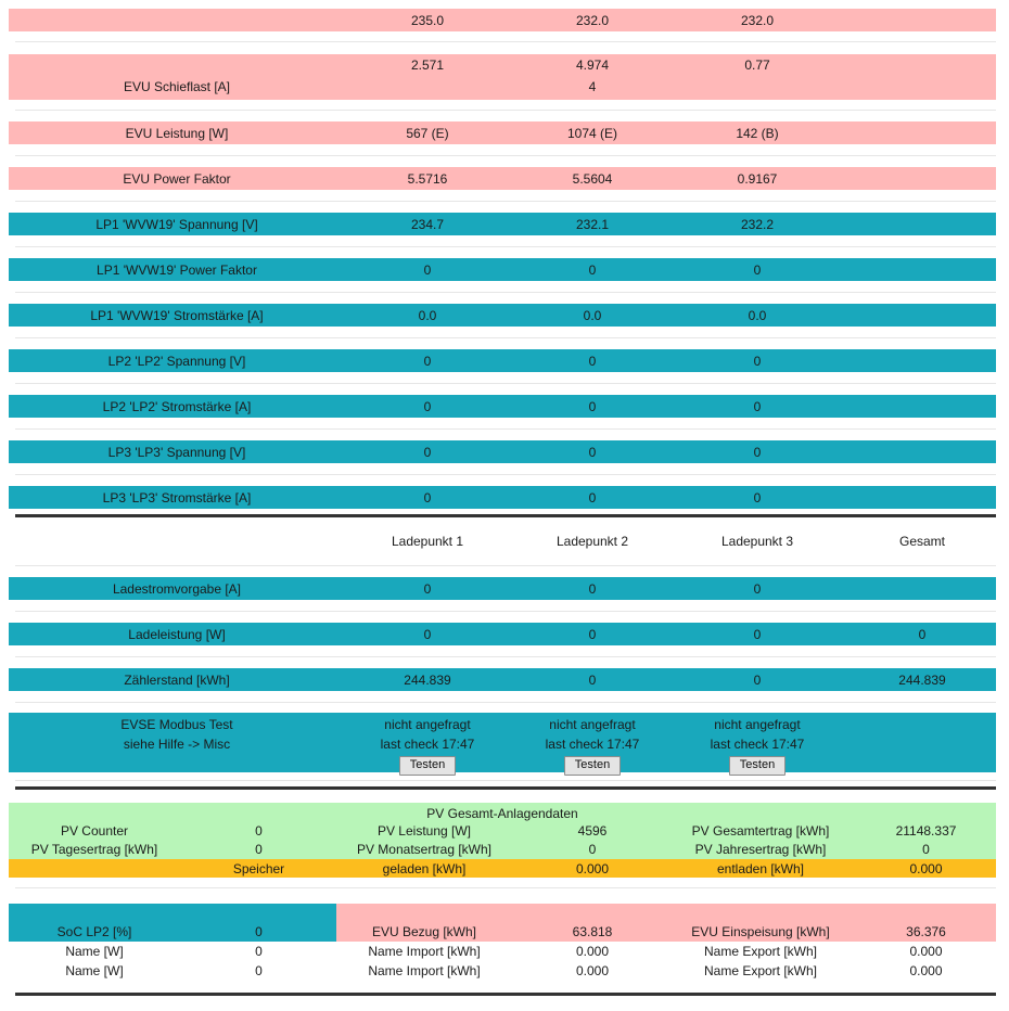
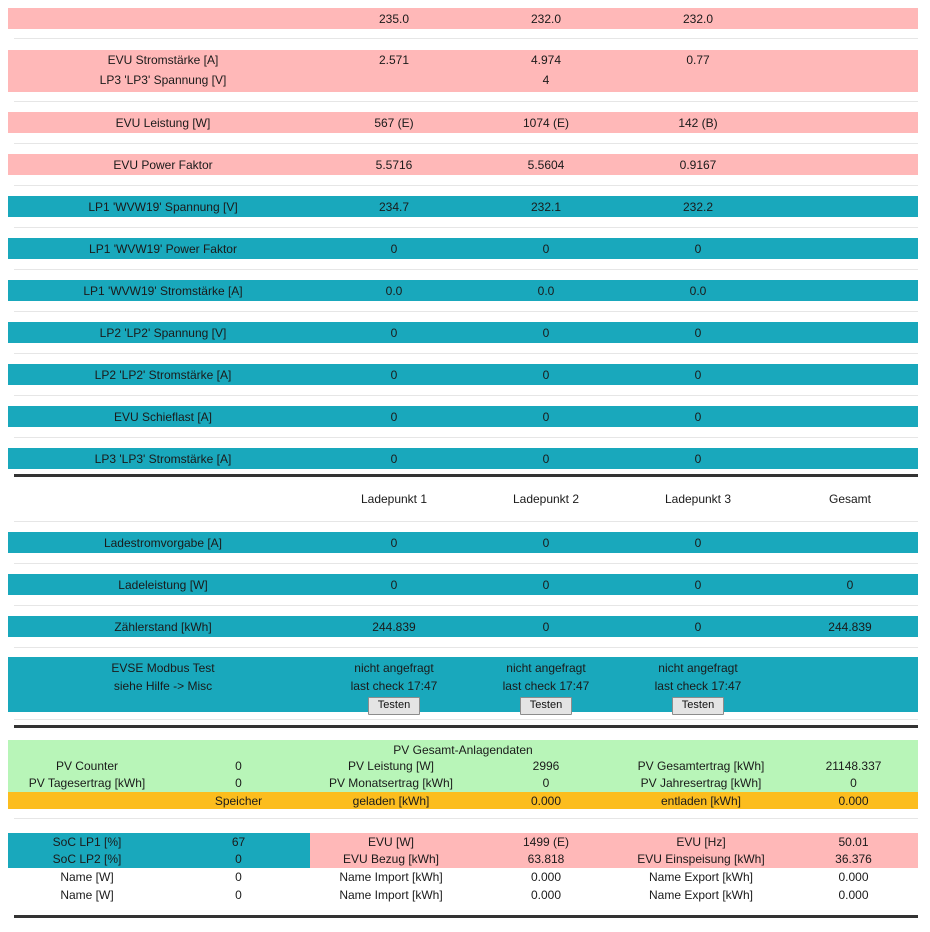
  235.0
  232.0
  232.0
+ EVU Stromstärke [A]
  2.571
  4.974
  0.77
- EVU Schieflast [A]
+ LP3 'LP3' Spannung [V]
  4
  EVU Leistung [W]
  567 (E)
  1074 (E)
  142 (B)
  EVU Power Faktor
  5.5716
  5.5604
  0.9167
  LP1 'WVW19' Spannung [V]
  234.7
  232.1
  232.2
  LP1 'WVW19' Power Faktor
  0
  0
  0
  LP1 'WVW19' Stromstärke [A]
  0.0
  0.0
  0.0
  LP2 'LP2' Spannung [V]
  0
  0
  0
  LP2 'LP2' Stromstärke [A]
  0
  0
  0
- LP3 'LP3' Spannung [V]
+ EVU Schieflast [A]
  0
  0
  0
  LP3 'LP3' Stromstärke [A]
  0
  0
  0
  Ladepunkt 1
  Ladepunkt 2
  Ladepunkt 3
  Gesamt
  Ladestromvorgabe [A]
  0
  0
  0
  Ladeleistung [W]
  0
  0
  0
  0
  Zählerstand [kWh]
  244.839
  0
  0
  244.839
  EVSE Modbus Test
  siehe Hilfe -> Misc
  nicht angefragt
  last check 17:47
  Testen
  nicht angefragt
  last check 17:47
  Testen
  nicht angefragt
  last check 17:47
  Testen
  PV Gesamt-Anlagendaten
  PV Counter
  0
  PV Leistung [W]
- 4596
+ 2996
  PV Gesamtertrag [kWh]
  21148.337
  PV Tagesertrag [kWh]
  0
  PV Monatsertrag [kWh]
  0
  PV Jahresertrag [kWh]
  0
  Speicher
  geladen [kWh]
  0.000
  entladen [kWh]
  0.000
+ SoC LP1 [%]
+ 67
+ EVU [W]
+ 1499 (E)
+ EVU [Hz]
+ 50.01
  SoC LP2 [%]
  0
  EVU Bezug [kWh]
  63.818
  EVU Einspeisung [kWh]
  36.376
  Name [W]
  0
  Name Import [kWh]
  0.000
  Name Export [kWh]
  0.000
  Name [W]
  0
  Name Import [kWh]
  0.000
  Name Export [kWh]
  0.000
